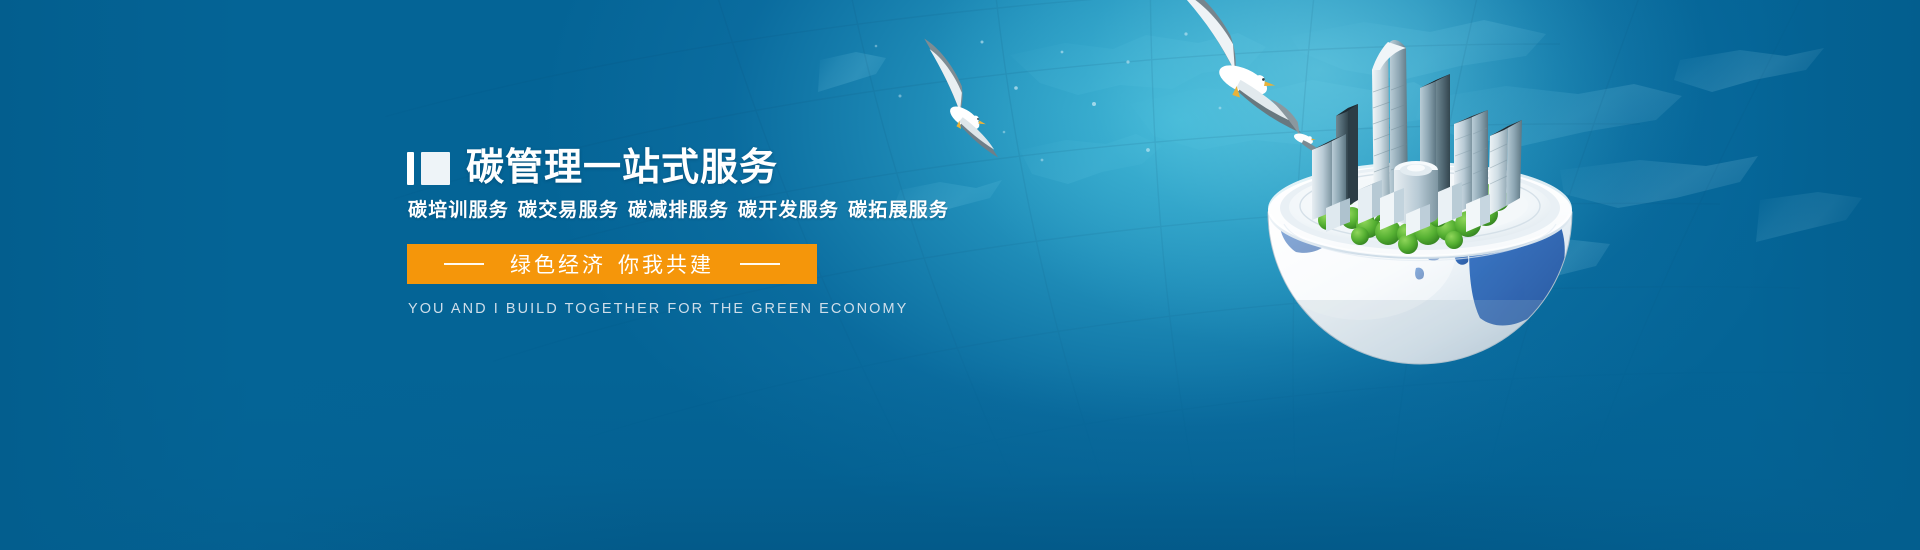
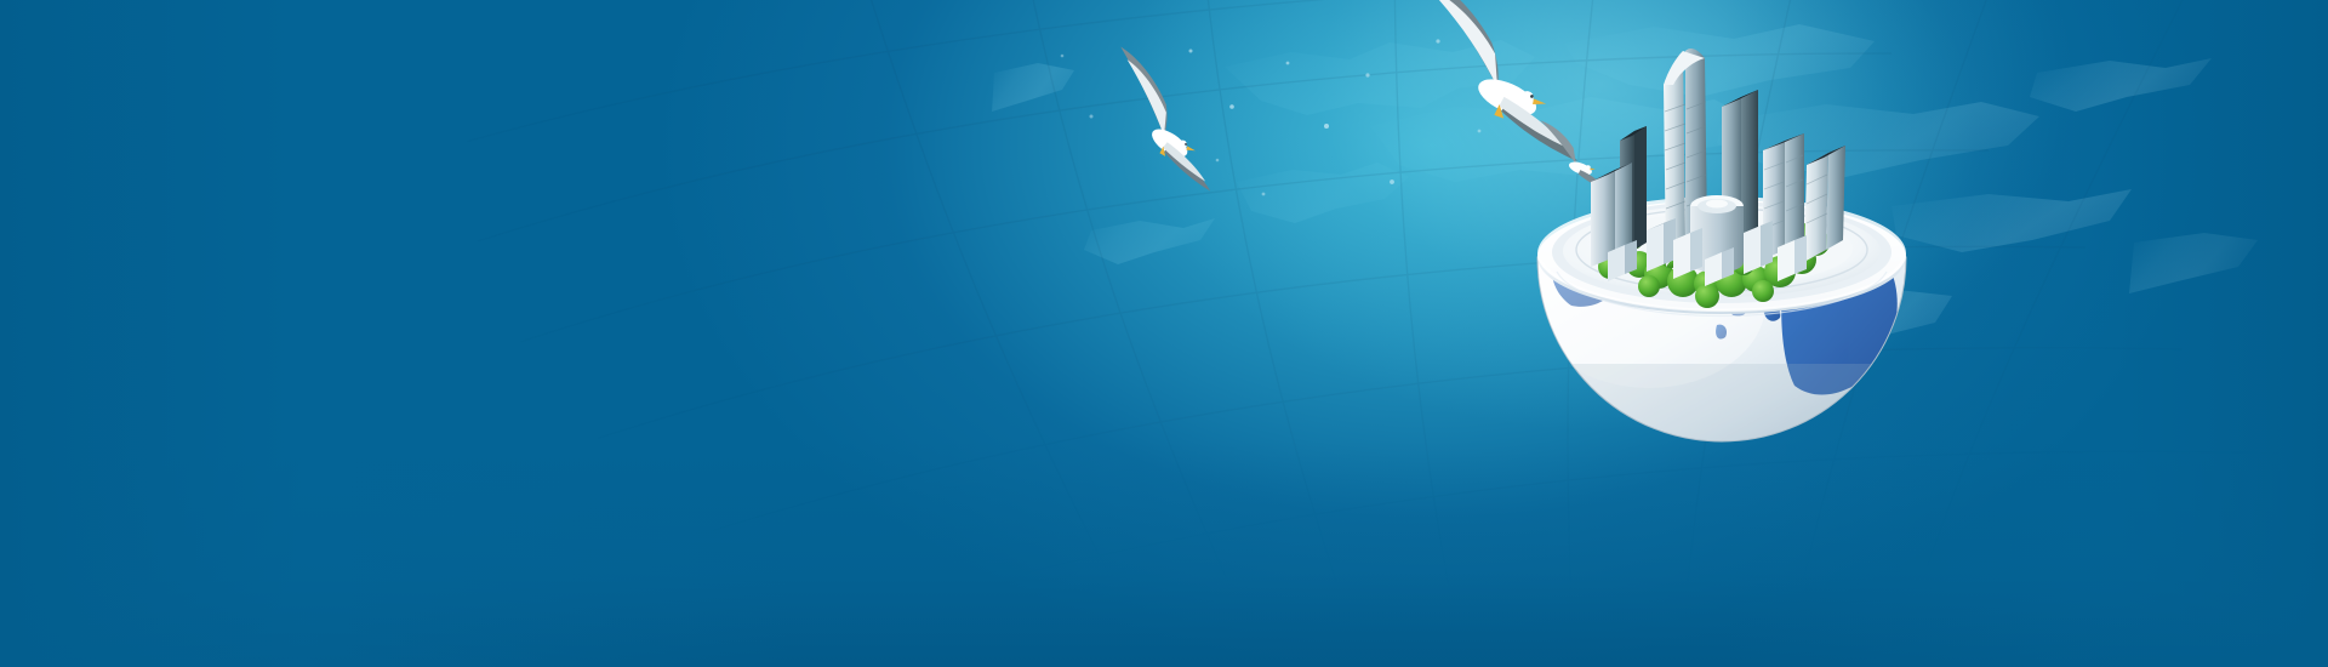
- 碳管理一站式服务
- 碳培训服务 碳交易服务 碳减排服务 碳开发服务 碳拓展服务
- 绿色经济 你我共建
- YOU AND I BUILD TOGETHER FOR THE GREEN ECONOMY
